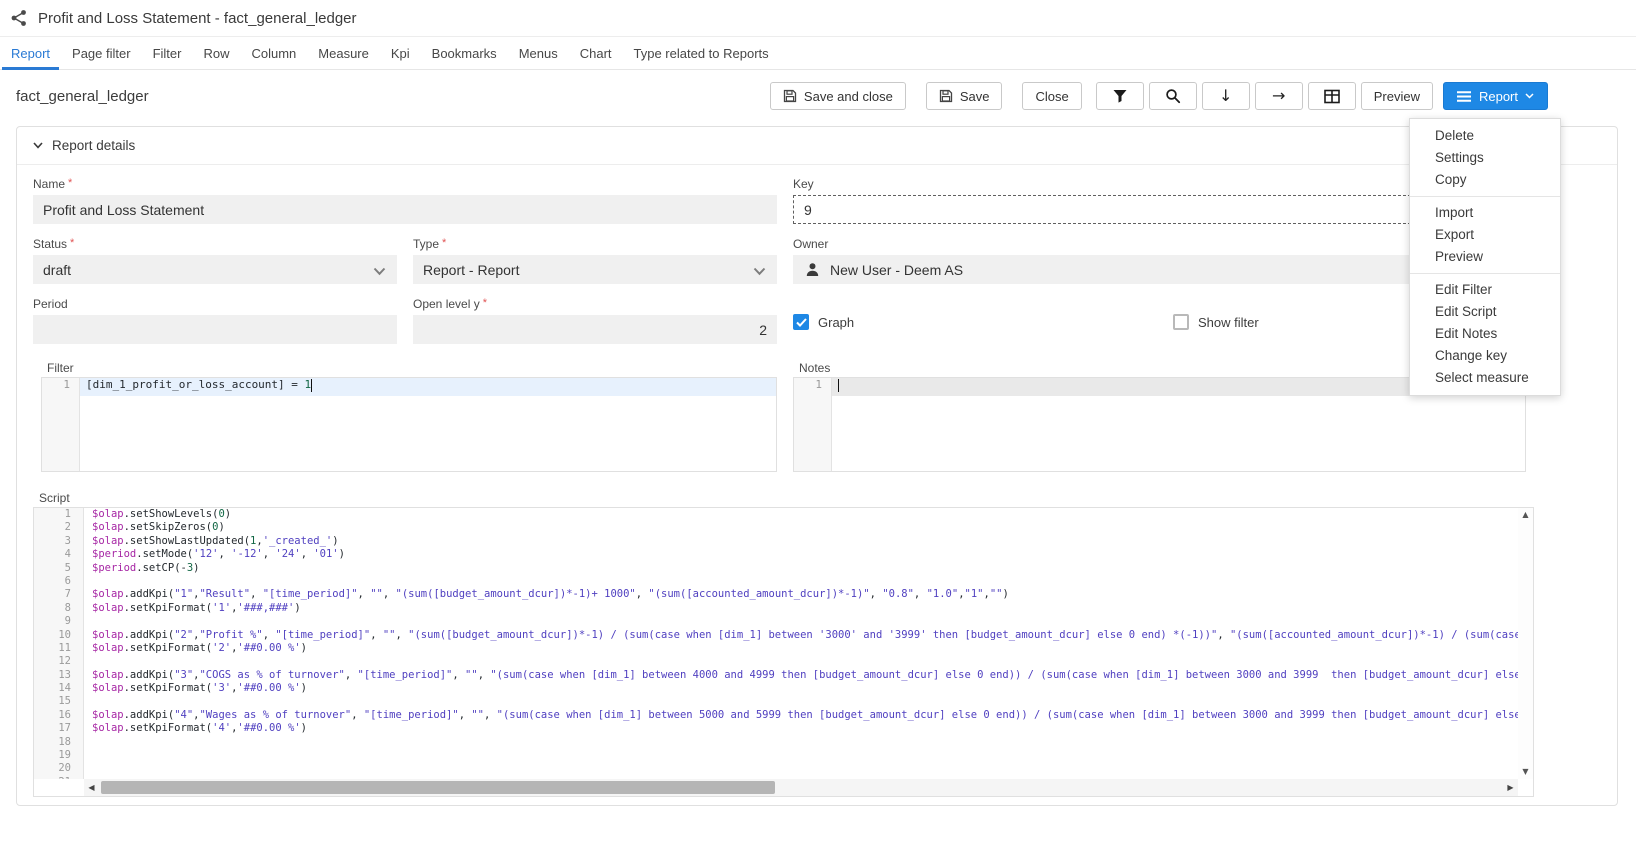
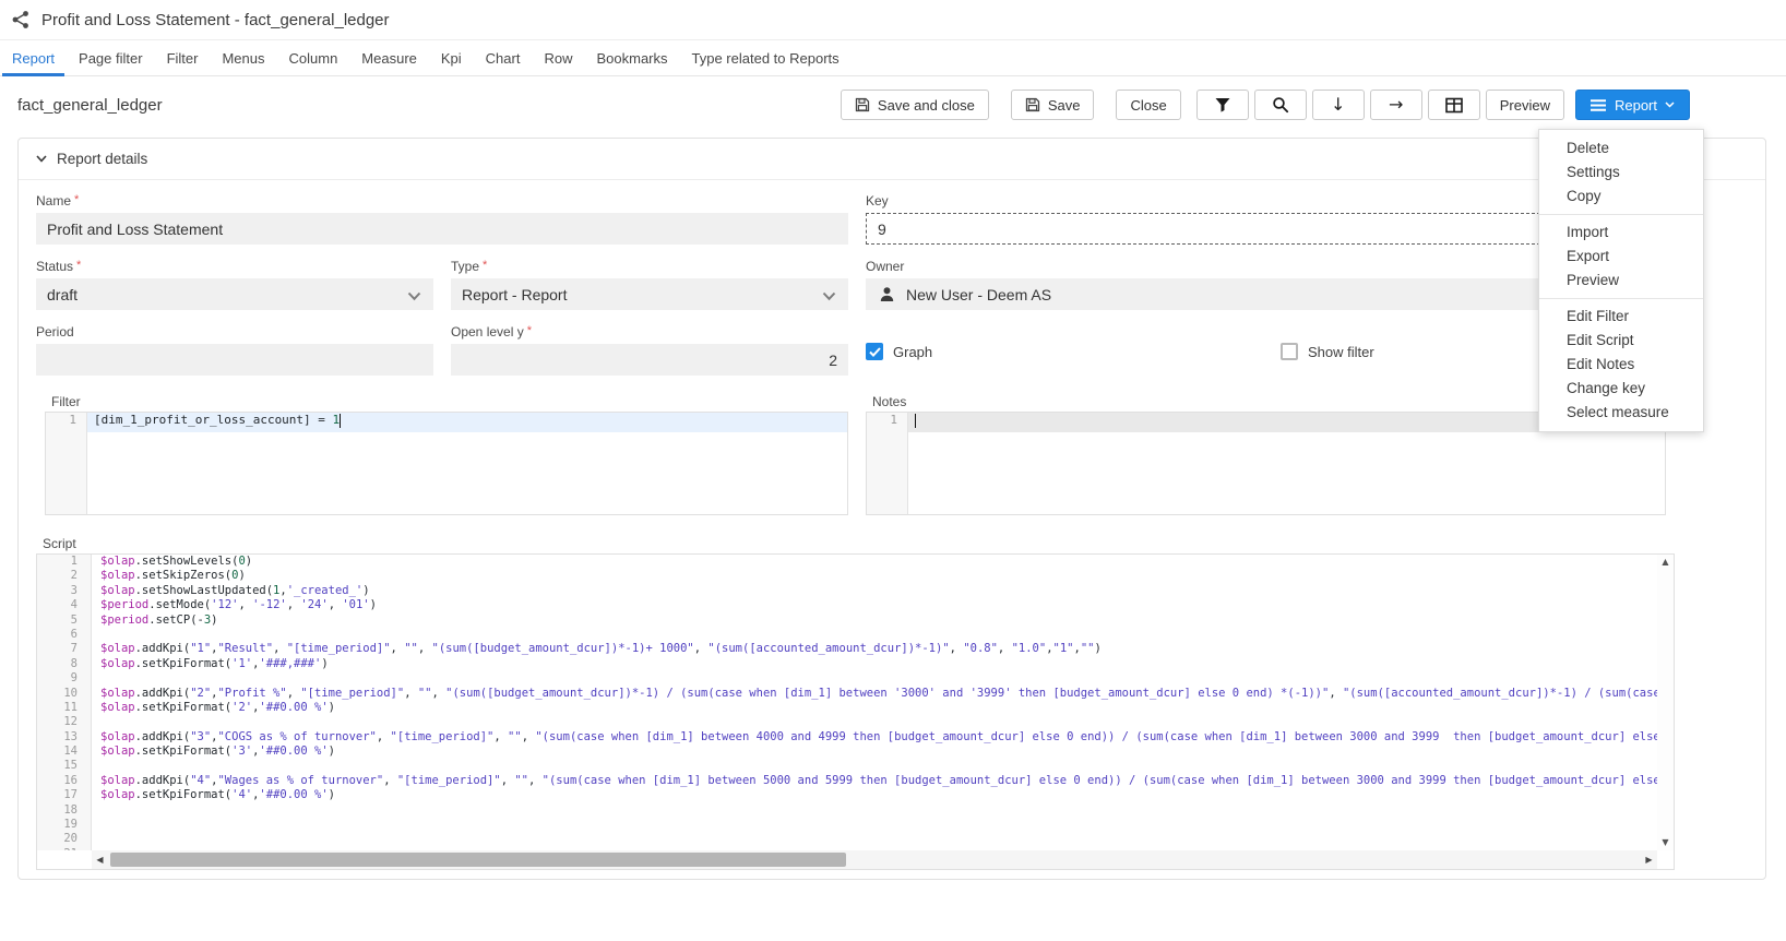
  Profit and Loss Statement - fact_general_ledger
  Report
  Page filter
  Filter
- Row
+ Menus
  Column
  Measure
  Kpi
- Bookmarks
+ Chart
- Menus
+ Row
- Chart
+ Bookmarks
  Type related to Reports
  fact_general_ledger
  Save and close
  Save
  Close
  ↓
  →
  Preview
  Report
  Delete
  Settings
  Copy
  Import
  Export
  Preview
  Edit Filter
  Edit Script
  Edit Notes
  Change key
  Select measure
  Report details
  Name *
  Profit and Loss Statement
  Key
  9
  Status *
  draft
  Type *
  Report - Report
  Owner
  New User - Deem AS
  Period
  Open level y *
  2
  Graph
  Show filter
  Filter
  1
  [dim_1_profit_or_loss_account] = 1
  Notes
  1
  Script
  1
  2
  3
  4
  5
  6
  7
  8
  9
  10
  11
  12
  13
  14
  15
  16
  17
  18
  19
  20
  $olap.setShowLevels(0)
  $olap.setSkipZeros(0)
  $olap.setShowLastUpdated(1,'_created_')
  $period.setMode('12', '-12', '24', '01')
  $period.setCP(-3)
  $olap.addKpi("1","Result", "[time_period]", "", "(sum([budget_amount_dcur])*-1)+ 1000", "(sum([accounted_amount_dcur])*-1)", "0.8", "1.0","1","")
  $olap.setKpiFormat('1','###,###')
  $olap.addKpi("2","Profit %", "[time_period]", "", "(sum([budget_amount_dcur])*-1) / (sum(case when [dim_1] between '3000' and '3999' then [budget_amount_dcur] else 0 end) *(-1))", "(sum([accounted_amount_dcur])*-1) / (sum(cas
  $olap.setKpiFormat('2','##0.00 %')
  $olap.addKpi("3","COGS as % of turnover", "[time_period]", "", "(sum(case when [dim_1] between 4000 and 4999 then [budget_amount_dcur] else 0 end)) / (sum(case when [dim_1] between 3000 and 3999 then [budget_amount_dcur] els
  $olap.setKpiFormat('3','##0.00 %')
  $olap.addKpi("4","Wages as % of turnover", "[time_period]", "", "(sum(case when [dim_1] between 5000 and 5999 then [budget_amount_dcur] else 0 end)) / (sum(case when [dim_1] between 3000 and 3999 then [budget_amount_dcur] els
  $olap.setKpiFormat('4','##0.00 %')
  ▲
  ▼
  ◀
  ▶
